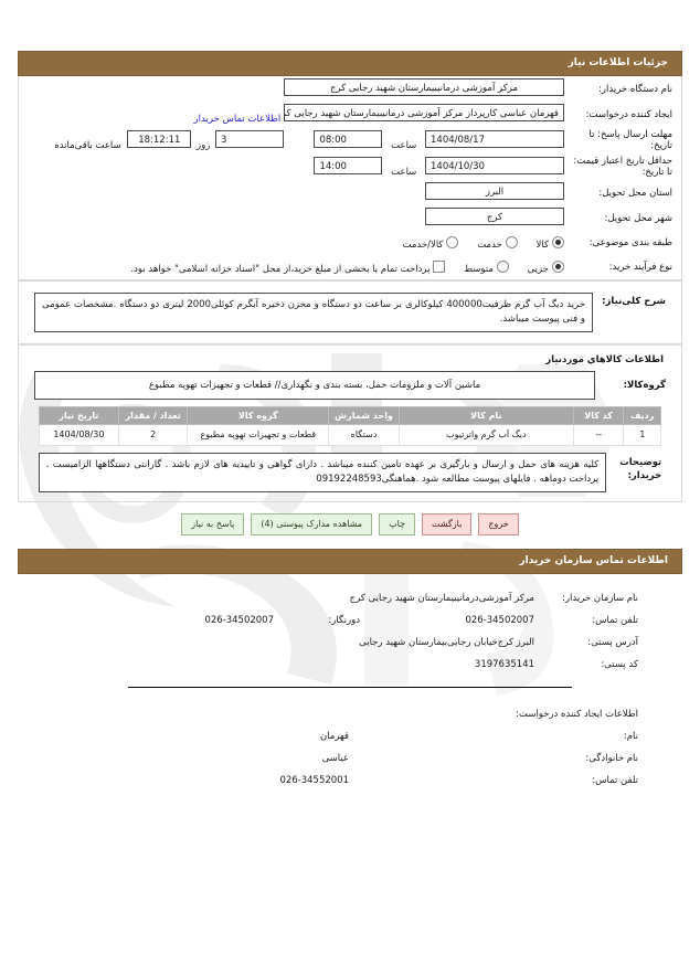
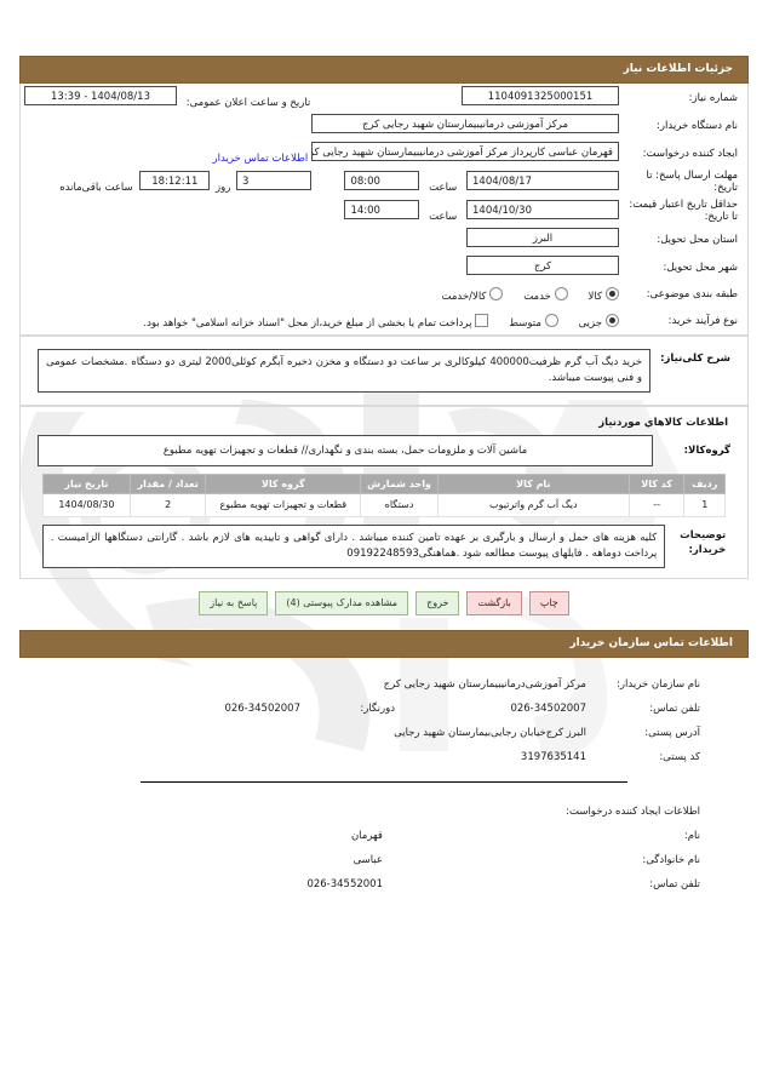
  جزئیات اطلاعات نیاز
+ شماره نیاز:	1104091325000151	تاریخ و ساعت اعلان عمومی: 1404/08/13 - 13:39
  نام دستگاه خریدار:	مرکز آموزشی درمانیبیمارستان شهید رجایی کرج
  ایجاد کننده درخواست:	قهرمان عباسی کارپرداز مرکز آموزشی درمانیبیمارستان شهید رجایی کر اطلاعات تماس خریدار
  مهلت ارسال پاسخ: تا تاریخ:	1404/08/17 ساعت 08:00 3 روز 18:12:11 ساعت باقی‌مانده
  حداقل تاریخ اعتبار قیمت: تا تاریخ:	1404/10/30 ساعت 14:00
  استان محل تحویل:	البرز
  شهر محل تحویل:	کرج
  طبقه بندی موضوعی:	کالا خدمت کالا/خدمت
  نوع فرآیند خرید:	جزیی متوسط پرداخت تمام یا بخشی از مبلغ خرید،از محل "اسناد خزانه اسلامی" خواهد بود.
  شرح کلی‌نیاز:	خرید دیگ آب گرم ظرفیت400000 کیلوکالری بر ساعت دو دستگاه و مخزن ذخیره آبگرم کوئلی2000 لیتری دو دستگاه .مشخصات عمومی و فنی پیوست میباشد.
  اطلاعات کالاهاي موردنیاز
  گروه‌کالا:	ماشین آلات و ملزومات حمل، بسته بندی و نگهداری// قطعات و تجهیزات تهویه مطبوع
  ردیف	کد کالا	نام کالا	واحد شمارش	گروه کالا	تعداد / مقدار	تاریخ نیاز
  1	--	دیگ آب گرم واترتیوب	دستگاه	قطعات و تجهیزات تهویه مطبوع	2	1404/08/30
  توضیحات خریدار:
  کلیه هزینه های حمل و ارسال و بارگیری بر عهده تامین کننده میباشد . دارای گواهی و تاییدیه های لازم باشد . گارانتی دستگاهها الزامیست . پرداخت دوماهه . فایلهای پیوست مطالعه شود .هماهنگی09192248593
- خروج
+ چاپ
  بازگشت
- چاپ
+ خروج
  مشاهده مدارک پیوستی (4)
  پاسخ به نیاز
  اطلاعات تماس سازمان خریدار
  نام سازمان خریدار:	مرکز آموزشی‌درمانیبیمارستان شهید رجایی کرج
  تلفن تماس:	026-34502007	دورنگار:	026-34502007
  آدرس پستی:	البرز کرج‌خیابان رجایی‌بیمارستان شهید رجایی
  کد پستی:	3197635141
  اطلاعات ایجاد کننده درخواست:
  نام:	قهرمان
  نام خانوادگی:	عباسی
  تلفن تماس:	026-34552001
